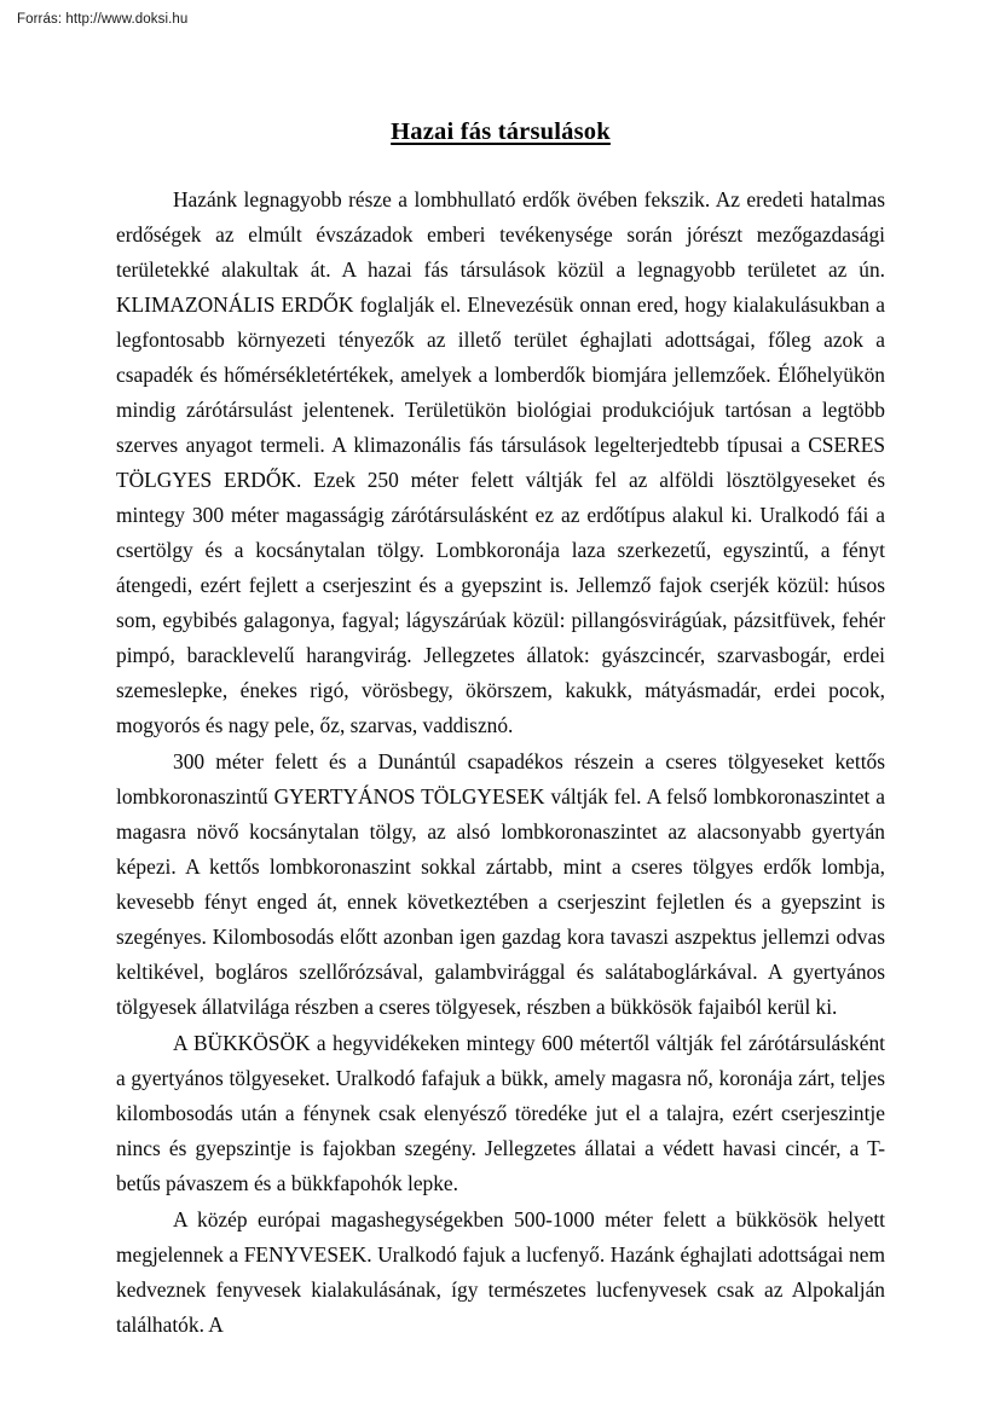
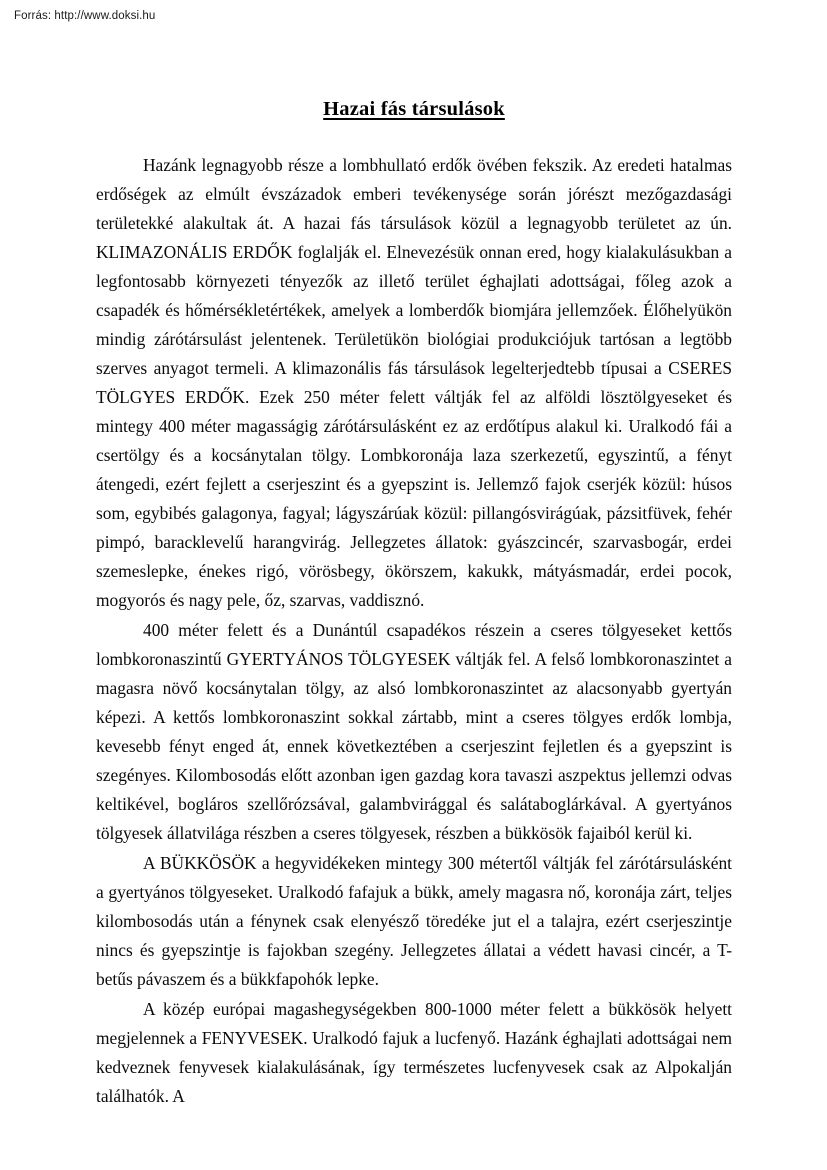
  Forrás: http://www.doksi.hu
  Hazai fás társulások
- Hazánk legnagyobb része a lombhullató erdők övében fekszik. Az eredeti hatalmas erdőségek az elmúlt évszázadok emberi tevékenysége során jórészt mezőgazdasági területekké alakultak át. A hazai fás társulások közül a legnagyobb területet az ún. KLIMAZONÁLIS ERDŐK foglalják el. Elnevezésük onnan ered, hogy kialakulásukban a legfontosabb környezeti tényezők az illető terület éghajlati adottságai, főleg azok a csapadék és hőmérsékletértékek, amelyek a lomberdők biomjára jellemzőek. Élőhelyükön mindig zárótársulást jelentenek. Területükön biológiai produkciójuk tartósan a legtöbb szerves anyagot termeli. A klimazonális fás társulások legelterjedtebb típusai a CSERES TÖLGYES ERDŐK. Ezek 250 méter felett váltják fel az alföldi lösztölgyeseket és mintegy 300 méter magasságig zárótársulásként ez az erdőtípus alakul ki. Uralkodó fái a csertölgy és a kocsánytalan tölgy. Lombkoronája laza szerkezetű, egyszintű, a fényt átengedi, ezért fejlett a cserjeszint és a gyepszint is. Jellemző fajok cserjék közül: húsos som, egybibés galagonya, fagyal; lágyszárúak közül: pillangósvirágúak, pázsitfüvek, fehér pimpó, baracklevelű harangvirág. Jellegzetes állatok: gyászcincér, szarvasbogár, erdei szemeslepke, énekes rigó, vörösbegy, ökörszem, kakukk, mátyásmadár, erdei pocok, mogyorós és nagy pele, őz, szarvas, vaddisznó.
+ Hazánk legnagyobb része a lombhullató erdők övében fekszik. Az eredeti hatalmas erdőségek az elmúlt évszázadok emberi tevékenysége során jórészt mezőgazdasági területekké alakultak át. A hazai fás társulások közül a legnagyobb területet az ún. KLIMAZONÁLIS ERDŐK foglalják el. Elnevezésük onnan ered, hogy kialakulásukban a legfontosabb környezeti tényezők az illető terület éghajlati adottságai, főleg azok a csapadék és hőmérsékletértékek, amelyek a lomberdők biomjára jellemzőek. Élőhelyükön mindig zárótársulást jelentenek. Területükön biológiai produkciójuk tartósan a legtöbb szerves anyagot termeli. A klimazonális fás társulások legelterjedtebb típusai a CSERES TÖLGYES ERDŐK. Ezek 250 méter felett váltják fel az alföldi lösztölgyeseket és mintegy 400 méter magasságig zárótársulásként ez az erdőtípus alakul ki. Uralkodó fái a csertölgy és a kocsánytalan tölgy. Lombkoronája laza szerkezetű, egyszintű, a fényt átengedi, ezért fejlett a cserjeszint és a gyepszint is. Jellemző fajok cserjék közül: húsos som, egybibés galagonya, fagyal; lágyszárúak közül: pillangósvirágúak, pázsitfüvek, fehér pimpó, baracklevelű harangvirág. Jellegzetes állatok: gyászcincér, szarvasbogár, erdei szemeslepke, énekes rigó, vörösbegy, ökörszem, kakukk, mátyásmadár, erdei pocok, mogyorós és nagy pele, őz, szarvas, vaddisznó.
- 300 méter felett és a Dunántúl csapadékos részein a cseres tölgyeseket kettős lombkoronaszintű GYERTYÁNOS TÖLGYESEK váltják fel. A felső lombkoronaszintet a magasra növő kocsánytalan tölgy, az alsó lombkoronaszintet az alacsonyabb gyertyán képezi. A kettős lombkoronaszint sokkal zártabb, mint a cseres tölgyes erdők lombja, kevesebb fényt enged át, ennek következtében a cserjeszint fejletlen és a gyepszint is szegényes. Kilombosodás előtt azonban igen gazdag kora tavaszi aszpektus jellemzi odvas keltikével, bogláros szellőrózsával, galambvirággal és salátaboglárkával. A gyertyános tölgyesek állatvilága részben a cseres tölgyesek, részben a bükkösök fajaiból kerül ki.
+ 400 méter felett és a Dunántúl csapadékos részein a cseres tölgyeseket kettős lombkoronaszintű GYERTYÁNOS TÖLGYESEK váltják fel. A felső lombkoronaszintet a magasra növő kocsánytalan tölgy, az alsó lombkoronaszintet az alacsonyabb gyertyán képezi. A kettős lombkoronaszint sokkal zártabb, mint a cseres tölgyes erdők lombja, kevesebb fényt enged át, ennek következtében a cserjeszint fejletlen és a gyepszint is szegényes. Kilombosodás előtt azonban igen gazdag kora tavaszi aszpektus jellemzi odvas keltikével, bogláros szellőrózsával, galambvirággal és salátaboglárkával. A gyertyános tölgyesek állatvilága részben a cseres tölgyesek, részben a bükkösök fajaiból kerül ki.
- A BÜKKÖSÖK a hegyvidékeken mintegy 600 métertől váltják fel zárótársulásként a gyertyános tölgyeseket. Uralkodó fafajuk a bükk, amely magasra nő, koronája zárt, teljes kilombosodás után a fénynek csak elenyésző töredéke jut el a talajra, ezért cserjeszintje nincs és gyepszintje is fajokban szegény. Jellegzetes állatai a védett havasi cincér, a T-betűs pávaszem és a bükkfapohók lepke.
+ A BÜKKÖSÖK a hegyvidékeken mintegy 300 métertől váltják fel zárótársulásként a gyertyános tölgyeseket. Uralkodó fafajuk a bükk, amely magasra nő, koronája zárt, teljes kilombosodás után a fénynek csak elenyésző töredéke jut el a talajra, ezért cserjeszintje nincs és gyepszintje is fajokban szegény. Jellegzetes állatai a védett havasi cincér, a T-betűs pávaszem és a bükkfapohók lepke.
- A közép európai magashegységekben 500-1000 méter felett a bükkösök helyett megjelennek a FENYVESEK. Uralkodó fajuk a lucfenyő. Hazánk éghajlati adottságai nem kedveznek fenyvesek kialakulásának, így természetes lucfenyvesek csak az Alpokalján találhatók. A
+ A közép európai magashegységekben 800-1000 méter felett a bükkösök helyett megjelennek a FENYVESEK. Uralkodó fajuk a lucfenyő. Hazánk éghajlati adottságai nem kedveznek fenyvesek kialakulásának, így természetes lucfenyvesek csak az Alpokalján találhatók. A
